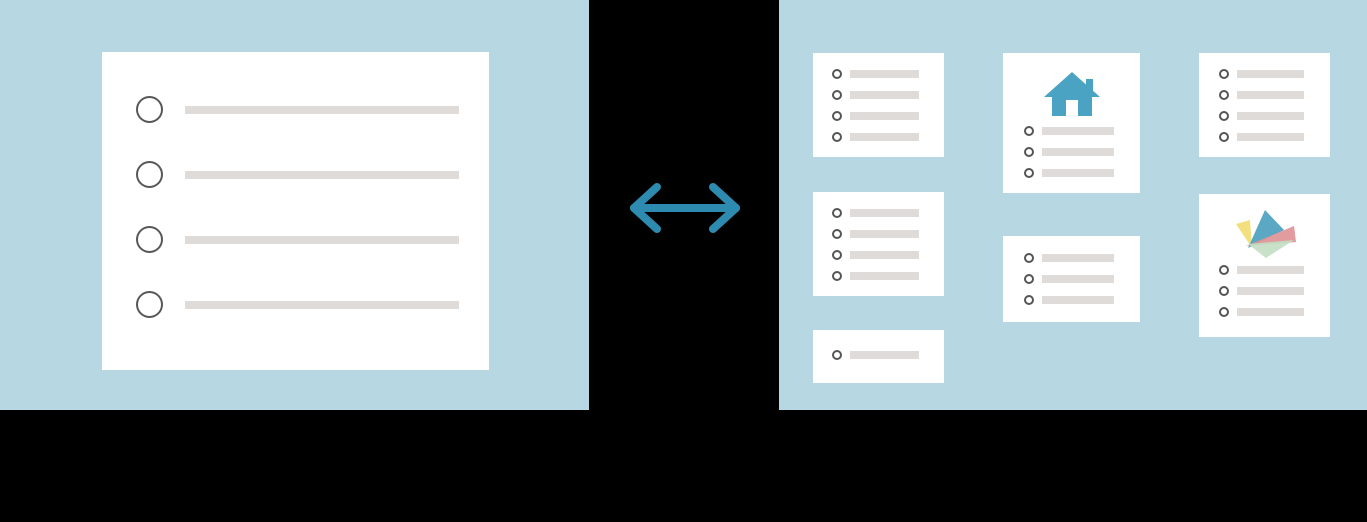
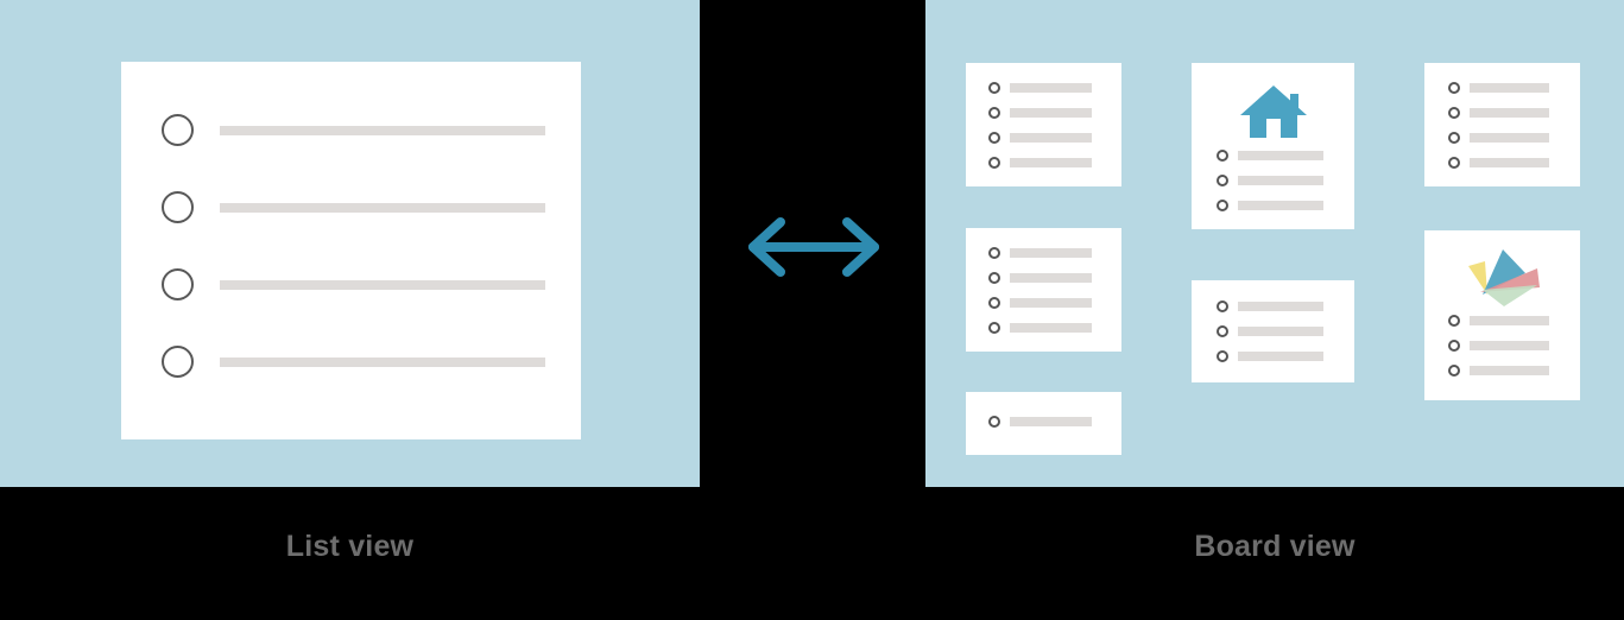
+ List view
+ Board view
